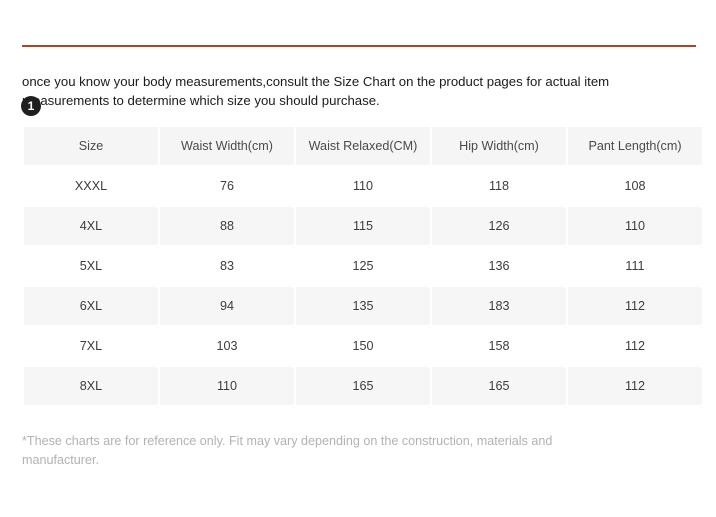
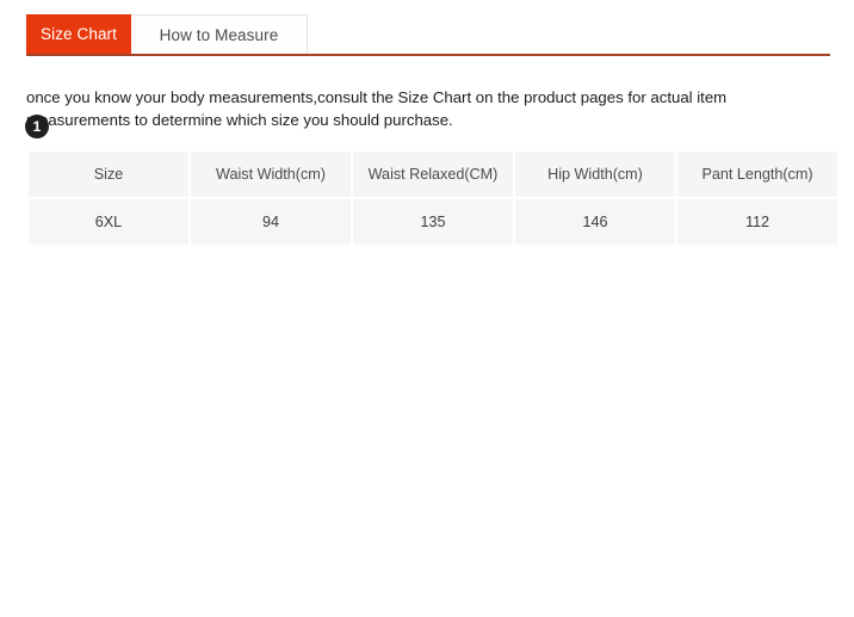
+ Size Chart
+ How to Measure
  once you know your body measurements,consult the Size Chart on the product pages for actual item asurements to determine which size you should purchase.
  1
  Size	Waist Width(cm)	Waist Relaxed(CM)	Hip Width(cm)	Pant Length(cm)
- XXXL	76	110	118	108
- 4XL	88	115	126	110
- 5XL	83	125	136	111
- 6XL	94	135	183	112
+ 6XL	94	135	146	112
- 7XL	103	150	158	112
- 8XL	110	165	165	112
- *These charts are for reference only. Fit may vary depending on the construction, materials and manufacturer.
